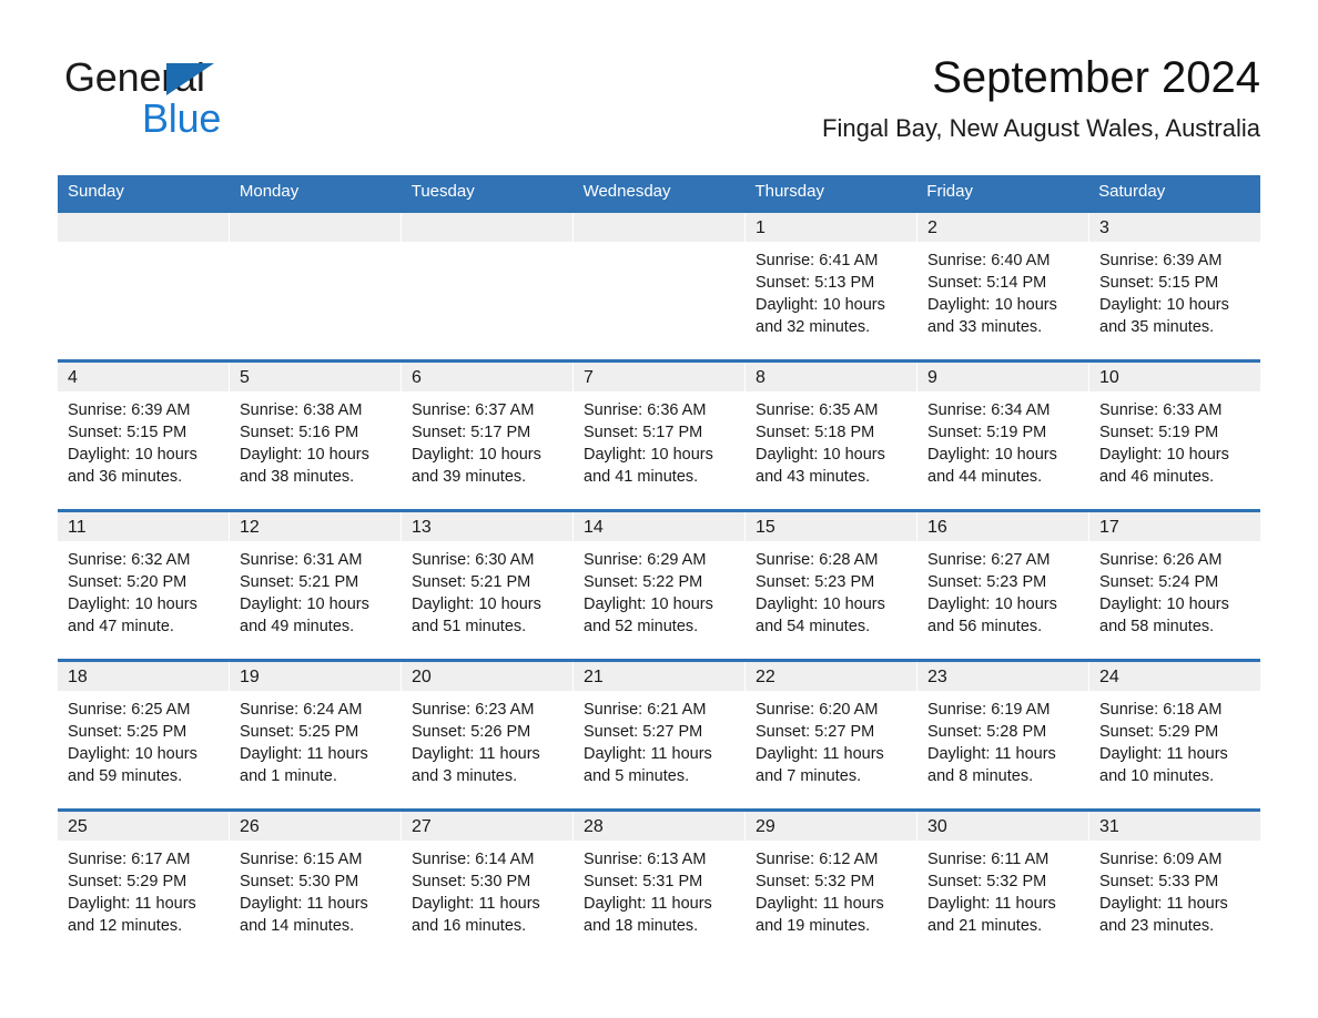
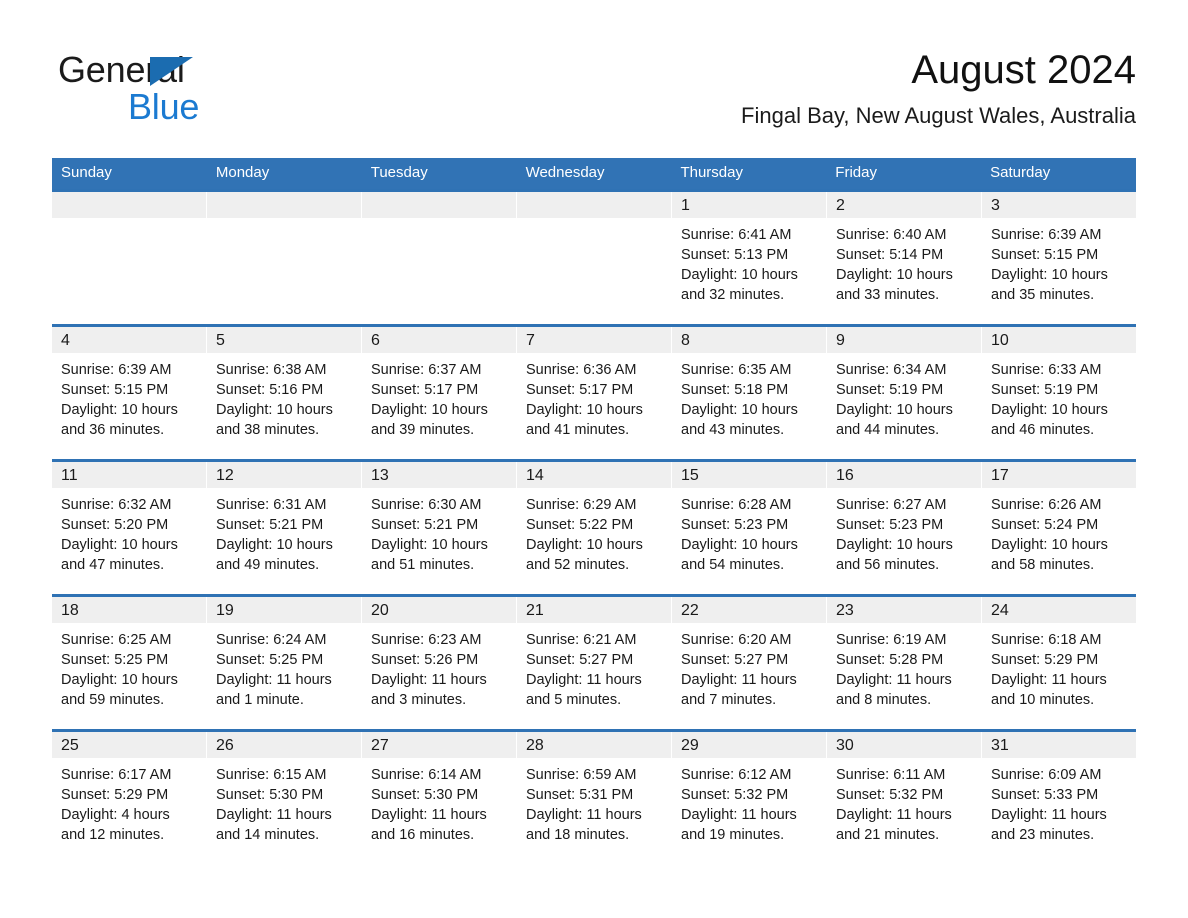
  General
  Blue
- September 2024
+ August 2024
  Fingal Bay, New August Wales, Australia
  Sunday
  Monday
  Tuesday
  Wednesday
  Thursday
  Friday
  Saturday
  1
  Sunrise: 6:41 AM
  Sunset: 5:13 PM
  Daylight: 10 hours and 32 minutes.
  2
  Sunrise: 6:40 AM
  Sunset: 5:14 PM
  Daylight: 10 hours and 33 minutes.
  3
  Sunrise: 6:39 AM
  Sunset: 5:15 PM
  Daylight: 10 hours and 35 minutes.
  4
  Sunrise: 6:39 AM
  Sunset: 5:15 PM
  Daylight: 10 hours and 36 minutes.
  5
  Sunrise: 6:38 AM
  Sunset: 5:16 PM
  Daylight: 10 hours and 38 minutes.
  6
  Sunrise: 6:37 AM
  Sunset: 5:17 PM
  Daylight: 10 hours and 39 minutes.
  7
  Sunrise: 6:36 AM
  Sunset: 5:17 PM
  Daylight: 10 hours and 41 minutes.
  8
  Sunrise: 6:35 AM
  Sunset: 5:18 PM
  Daylight: 10 hours and 43 minutes.
  9
  Sunrise: 6:34 AM
  Sunset: 5:19 PM
  Daylight: 10 hours and 44 minutes.
  10
  Sunrise: 6:33 AM
  Sunset: 5:19 PM
  Daylight: 10 hours and 46 minutes.
  11
  Sunrise: 6:32 AM
  Sunset: 5:20 PM
- Daylight: 10 hours and 47 minute.
+ Daylight: 10 hours and 47 minutes.
  12
  Sunrise: 6:31 AM
  Sunset: 5:21 PM
  Daylight: 10 hours and 49 minutes.
  13
  Sunrise: 6:30 AM
  Sunset: 5:21 PM
  Daylight: 10 hours and 51 minutes.
  14
  Sunrise: 6:29 AM
  Sunset: 5:22 PM
  Daylight: 10 hours and 52 minutes.
  15
  Sunrise: 6:28 AM
  Sunset: 5:23 PM
  Daylight: 10 hours and 54 minutes.
  16
  Sunrise: 6:27 AM
  Sunset: 5:23 PM
  Daylight: 10 hours and 56 minutes.
  17
  Sunrise: 6:26 AM
  Sunset: 5:24 PM
  Daylight: 10 hours and 58 minutes.
  18
  Sunrise: 6:25 AM
  Sunset: 5:25 PM
  Daylight: 10 hours and 59 minutes.
  19
  Sunrise: 6:24 AM
  Sunset: 5:25 PM
  Daylight: 11 hours and 1 minute.
  20
  Sunrise: 6:23 AM
  Sunset: 5:26 PM
  Daylight: 11 hours and 3 minutes.
  21
  Sunrise: 6:21 AM
  Sunset: 5:27 PM
  Daylight: 11 hours and 5 minutes.
  22
  Sunrise: 6:20 AM
  Sunset: 5:27 PM
  Daylight: 11 hours and 7 minutes.
  23
  Sunrise: 6:19 AM
  Sunset: 5:28 PM
  Daylight: 11 hours and 8 minutes.
  24
  Sunrise: 6:18 AM
  Sunset: 5:29 PM
  Daylight: 11 hours and 10 minutes.
  25
  Sunrise: 6:17 AM
  Sunset: 5:29 PM
- Daylight: 11 hours and 12 minutes.
+ Daylight: 4 hours and 12 minutes.
  26
  Sunrise: 6:15 AM
  Sunset: 5:30 PM
  Daylight: 11 hours and 14 minutes.
  27
  Sunrise: 6:14 AM
  Sunset: 5:30 PM
  Daylight: 11 hours and 16 minutes.
  28
- Sunrise: 6:13 AM
+ Sunrise: 6:59 AM
  Sunset: 5:31 PM
  Daylight: 11 hours and 18 minutes.
  29
  Sunrise: 6:12 AM
  Sunset: 5:32 PM
  Daylight: 11 hours and 19 minutes.
  30
  Sunrise: 6:11 AM
  Sunset: 5:32 PM
  Daylight: 11 hours and 21 minutes.
  31
  Sunrise: 6:09 AM
  Sunset: 5:33 PM
  Daylight: 11 hours and 23 minutes.
